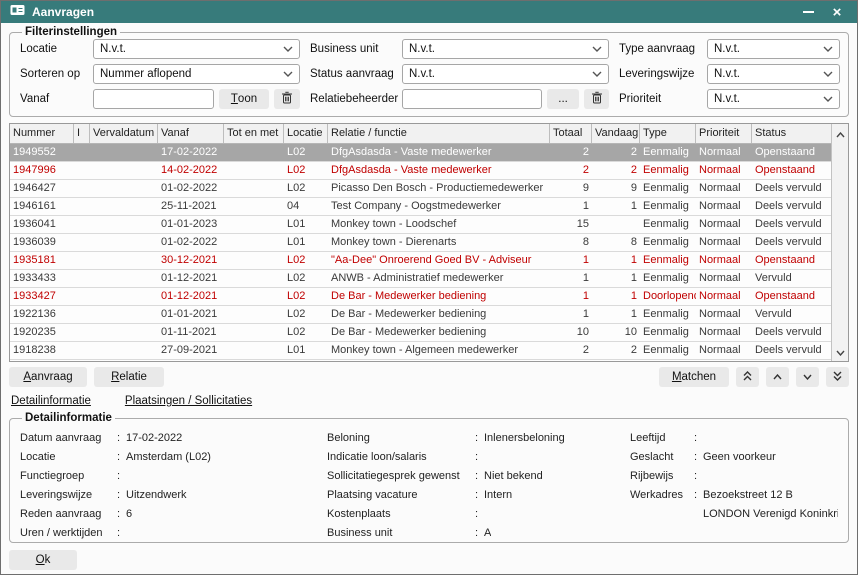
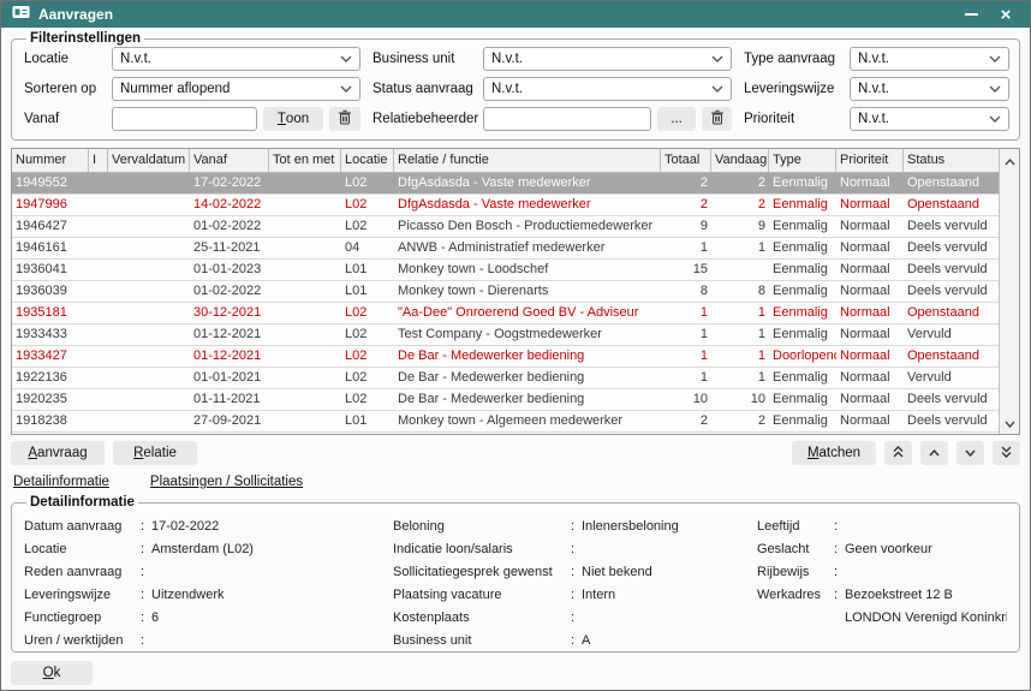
  Aanvragen
  ×
  Filterinstellingen
  Locatie
  N.v.t.
  Business unit
  N.v.t.
  Type aanvraag
  N.v.t.
  Sorteren op
  Nummer aflopend
  Status aanvraag
  N.v.t.
  Leveringswijze
  N.v.t.
  Vanaf
  T
  oon
  Relatiebeheerder
  ...
  Prioriteit
  N.v.t.
  Nummer
  I
  Vervaldatum
  Vanaf
  Tot en met
  Locatie
  Relatie / functie
  Totaal
  Vandaag
  Type
  Prioriteit
  Status
  1949552
  17-02-2022
  L02
  DfgAsdasda - Vaste medewerker
  2
  2
  Eenmalig
  Normaal
  Openstaand
  1947996
  14-02-2022
  L02
  DfgAsdasda - Vaste medewerker
  2
  2
  Eenmalig
  Normaal
  Openstaand
  1946427
  01-02-2022
  L02
  Picasso Den Bosch - Productiemedewerker
  9
  9
  Eenmalig
  Normaal
  Deels vervuld
  1946161
  25-11-2021
  04
- Test Company - Oogstmedewerker
+ ANWB - Administratief medewerker
  1
  1
  Eenmalig
  Normaal
  Deels vervuld
  1936041
  01-01-2023
  L01
  Monkey town - Loodschef
  15
  Eenmalig
  Normaal
  Deels vervuld
  1936039
  01-02-2022
  L01
  Monkey town - Dierenarts
  8
  8
  Eenmalig
  Normaal
  Deels vervuld
  1935181
  30-12-2021
  L02
  "Aa-Dee" Onroerend Goed BV - Adviseur
  1
  1
  Eenmalig
  Normaal
  Openstaand
  1933433
  01-12-2021
  L02
- ANWB - Administratief medewerker
+ Test Company - Oogstmedewerker
  1
  1
  Eenmalig
  Normaal
  Vervuld
  1933427
  01-12-2021
  L02
  De Bar - Medewerker bediening
  1
  1
  Doorlopen
  Normaal
  Openstaand
  1922136
  01-01-2021
  L02
  De Bar - Medewerker bediening
  1
  1
  Eenmalig
  Normaal
  Vervuld
  1920235
  01-11-2021
  L02
  De Bar - Medewerker bediening
  10
  10
  Eenmalig
  Normaal
  Deels vervuld
  1918238
  27-09-2021
  L01
  Monkey town - Algemeen medewerker
  2
  2
  Eenmalig
  Normaal
  Deels vervuld
  A
  anvraag
  R
  elatie
  M
  atchen
  Detailinformatie
  Plaatsingen / Sollicitaties
  Detailinformatie
  Datum aanvraag
  :
  17-02-2022
  Locatie
  :
  Amsterdam (L02)
- Functiegroep
+ Reden aanvraag
  :
  Leveringswijze
  :
  Uitzendwerk
- Reden aanvraag
+ Functiegroep
  :
  6
  Uren / werktijden
  :
  Beloning
  :
  Inlenersbeloning
  Indicatie loon/salaris
  :
  Sollicitatiegesprek gewenst
  :
  Niet bekend
  Plaatsing vacature
  :
  Intern
  Kostenplaats
  :
  Business unit
  :
  A
  Leeftijd
  :
  Geslacht
  :
  Geen voorkeur
  Rijbewijs
  :
  Werkadres
  :
  Bezoekstreet 12 B
  LONDON Verenigd Koninkr
  O
  k
